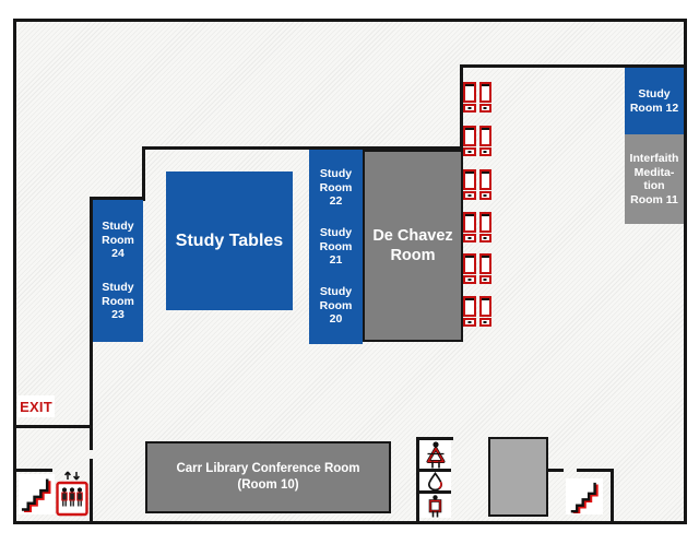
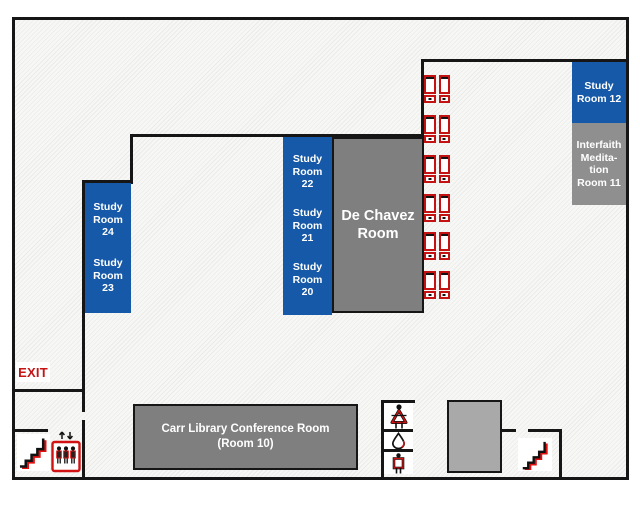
- Study Tables
  Study
  Room
  24
  Study
  Room
  23
  Study
  Room
  22
  Study
  Room
  21
  Study
  Room
  20
  De Chavez
  Room
  Study
  Room 12
  Interfaith
  Medita-
  tion
  Room 11
  Carr Library Conference Room
  (Room 10)
  EXIT
